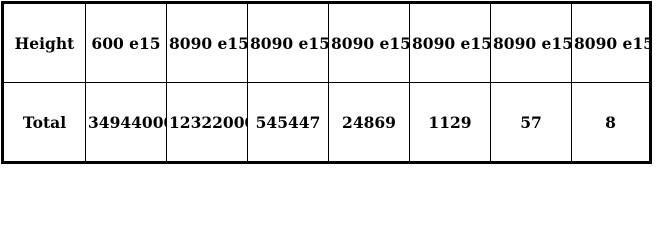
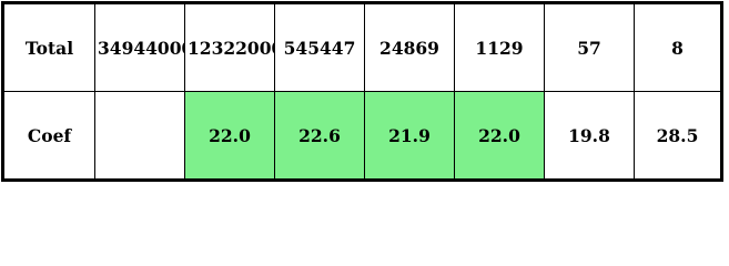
- Height	600 e15	8090 e15	8090 e15	8090 e15	8090 e15	8090 e15	8090 e15
  Total	3494400	1232200	545447	24869	1129	57	8
+ Coef		22.0	22.6	21.9	22.0	19.8	28.5
